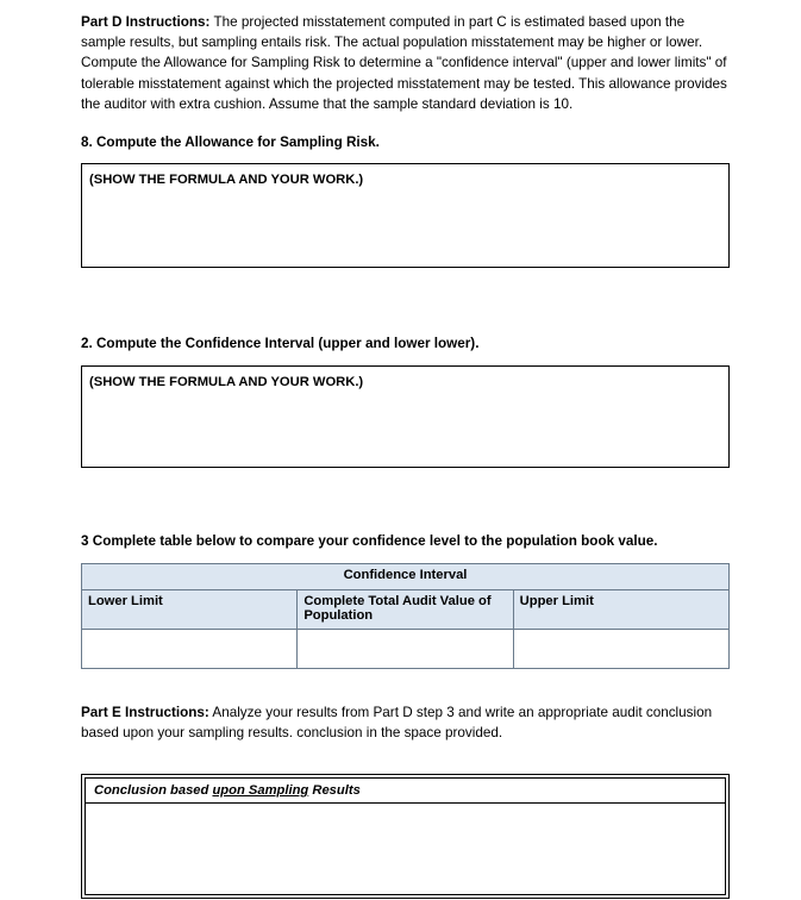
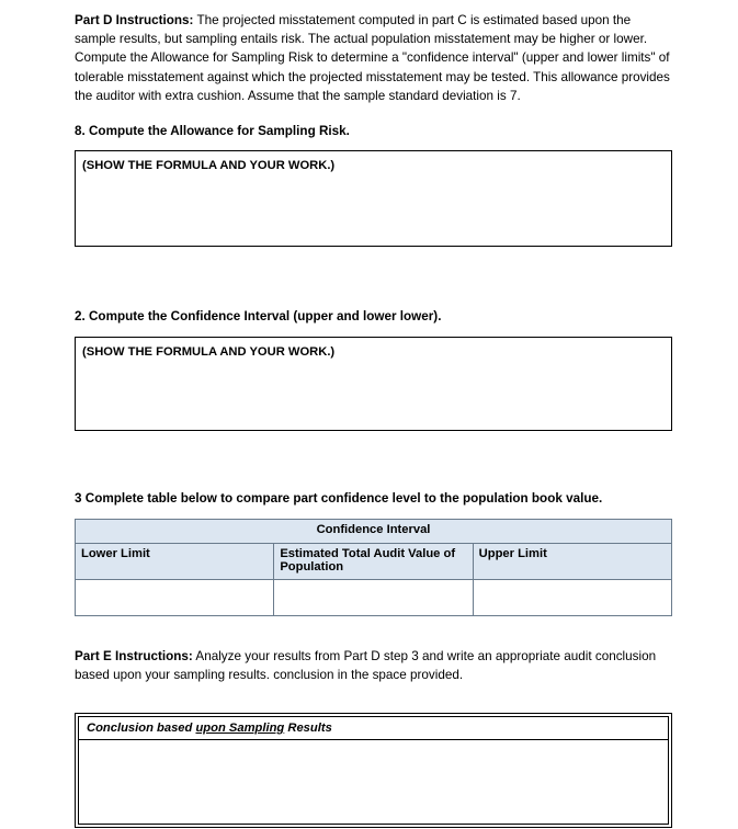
- Part D Instructions: The projected misstatement computed in part C is estimated based upon the sample results, but sampling entails risk. The actual population misstatement may be higher or lower. Compute the Allowance for Sampling Risk to determine a "confidence interval" (upper and lower limits" of tolerable misstatement against which the projected misstatement may be tested. This allowance provides the auditor with extra cushion. Assume that the sample standard deviation is 10.
+ Part D Instructions: The projected misstatement computed in part C is estimated based upon the sample results, but sampling entails risk. The actual population misstatement may be higher or lower. Compute the Allowance for Sampling Risk to determine a "confidence interval" (upper and lower limits" of tolerable misstatement against which the projected misstatement may be tested. This allowance provides the auditor with extra cushion. Assume that the sample standard deviation is 7.
  8. Compute the Allowance for Sampling Risk.
  (SHOW THE FORMULA AND YOUR WORK.)
  2. Compute the Confidence Interval (upper and lower lower).
  (SHOW THE FORMULA AND YOUR WORK.)
- 3 Complete table below to compare your confidence level to the population book value.
+ 3 Complete table below to compare part confidence level to the population book value.
  Confidence Interval
- Lower Limit	Complete Total Audit Value of Population	Upper Limit
+ Lower Limit	Estimated Total Audit Value of Population	Upper Limit
  Part E Instructions: Analyze your results from Part D step 3 and write an appropriate audit conclusion based upon your sampling results. conclusion in the space provided.
  Conclusion based upon Sampling Results
